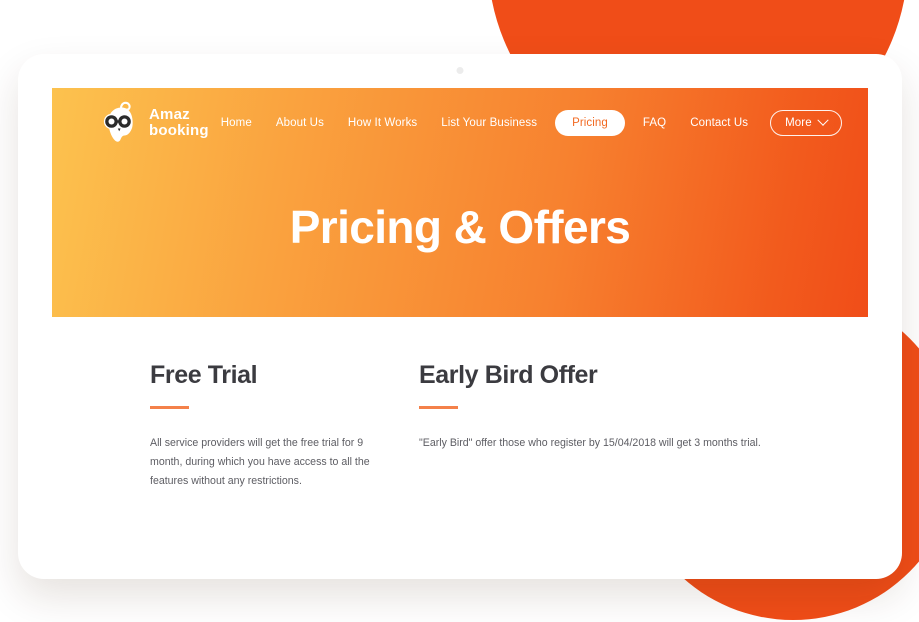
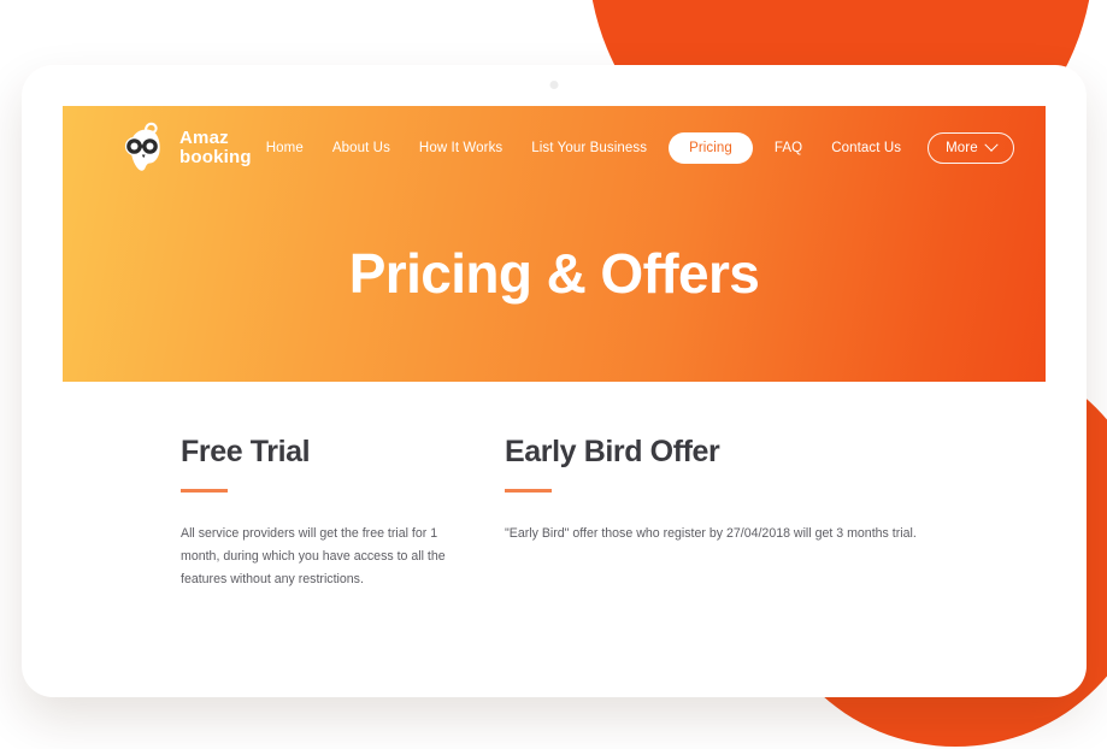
  Amaz
  booking
  Home
  About Us
  How It Works
  List Your Business
  Pricing
  FAQ
  Contact Us
  More
  Pricing & Offers
  Free Trial
- All service providers will get the free trial for 9 month, during which you have access to all the features without any restrictions.
+ All service providers will get the free trial for 1 month, during which you have access to all the features without any restrictions.
  Early Bird Offer
- "Early Bird" offer those who register by 15/04/2018 will get 3 months trial.
+ "Early Bird" offer those who register by 27/04/2018 will get 3 months trial.
